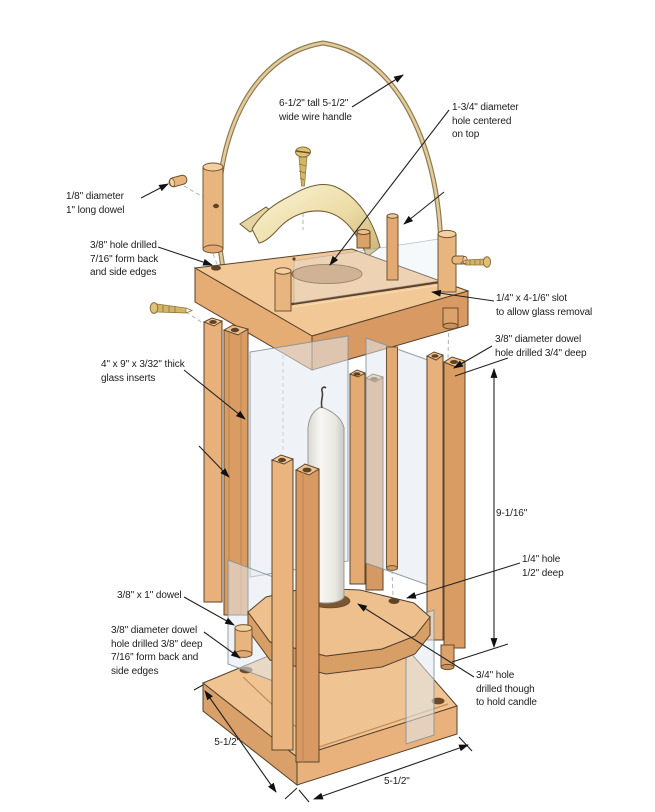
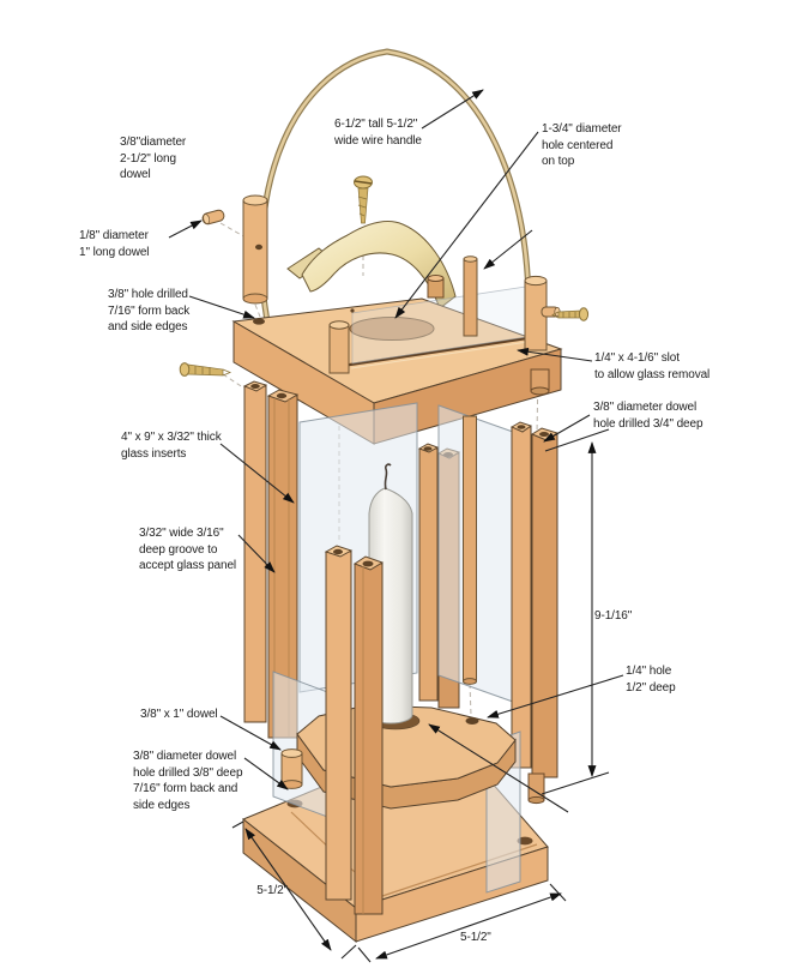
+ 3/8"diameter
+ 2-1/2" long
+ dowel
  1/8" diameter
  1" long dowel
  3/8" hole drilled
  7/16" form back
  and side edges
  6-1/2" tall 5-1/2"
  wide wire handle
  1-3/4" diameter
  hole centered
  on top
  1/4" x 4-1/6" slot
  to allow glass removal
  3/8" diameter dowel
  hole drilled 3/4" deep
  4" x 9" x 3/32" thick
  glass inserts
+ 3/32" wide 3/16"
+ deep groove to
+ accept glass panel
  9-1/16"
  1/4" hole
  1/2" deep
  3/8" x 1" dowel
  3/8" diameter dowel
  hole drilled 3/8" deep
  7/16" form back and
  side edges
- 3/4" hole
- drilled though
- to hold candle
  5-1/2"
  5-1/2"
